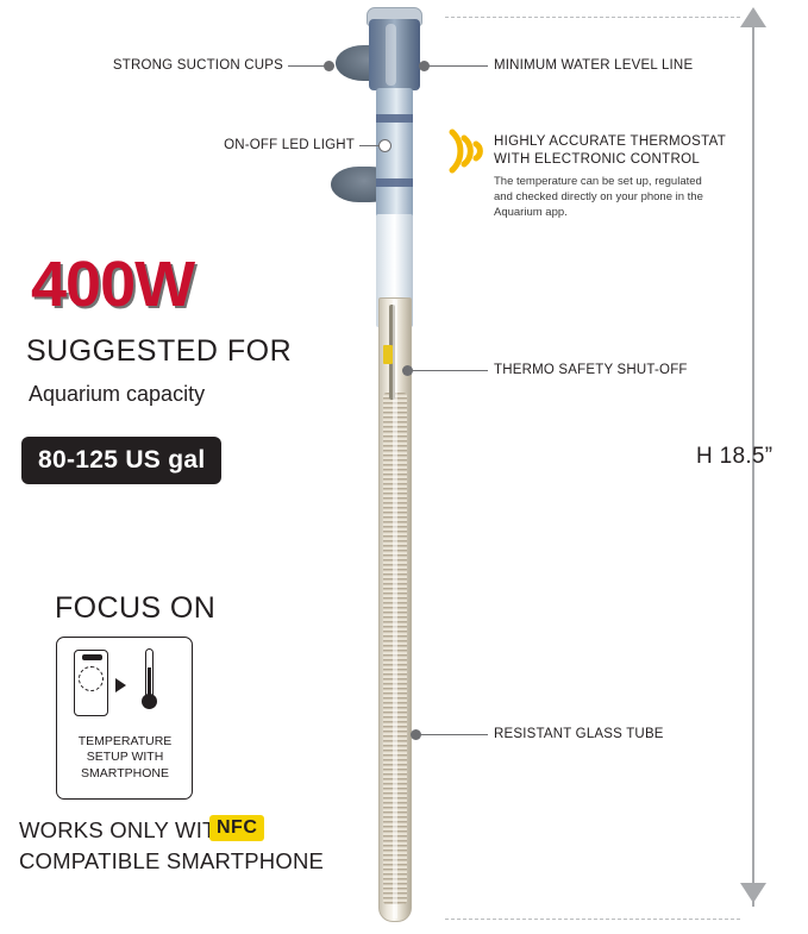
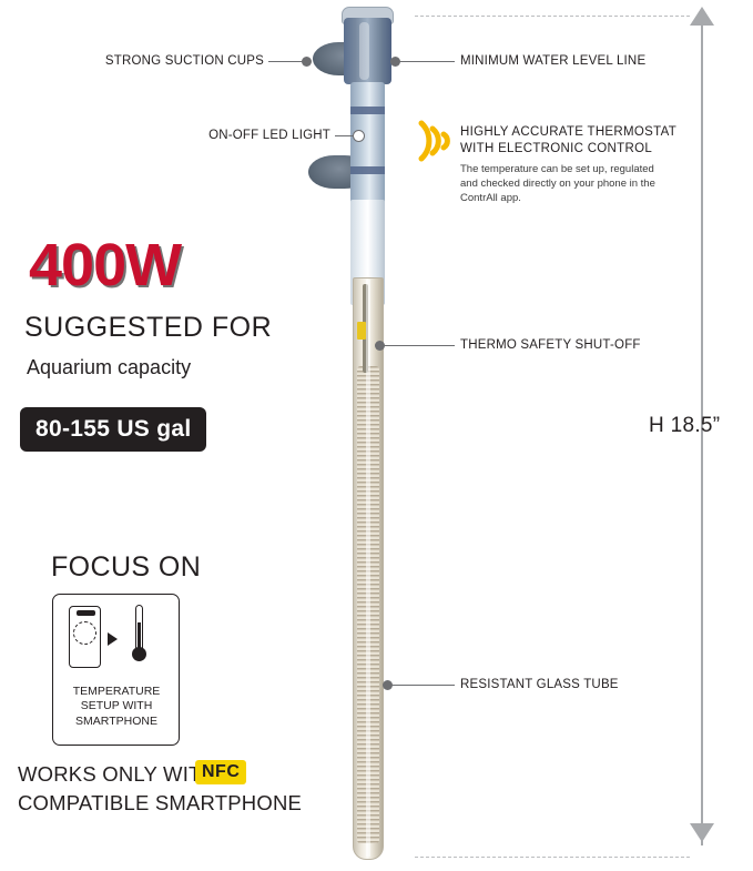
  H 18.5”
  STRONG SUCTION CUPS
  ON-OFF LED LIGHT
  MINIMUM WATER LEVEL LINE
  HIGHLY ACCURATE THERMOSTAT
  WITH ELECTRONIC CONTROL
- The temperature can be set up, regulated and checked directly on your phone in the Aquarium app.
+ The temperature can be set up, regulated and checked directly on your phone in the ContrAll app.
  THERMO SAFETY SHUT-OFF
  RESISTANT GLASS TUBE
  400W
  SUGGESTED FOR
  Aquarium capacity
- 80-125 US gal
+ 80-155 US gal
  FOCUS ON
  TEMPERATURE
  SETUP WITH
  SMARTPHONE
  WORKS ONLY WI
  NFC
  COMPATIBLE SMARTPHONE
